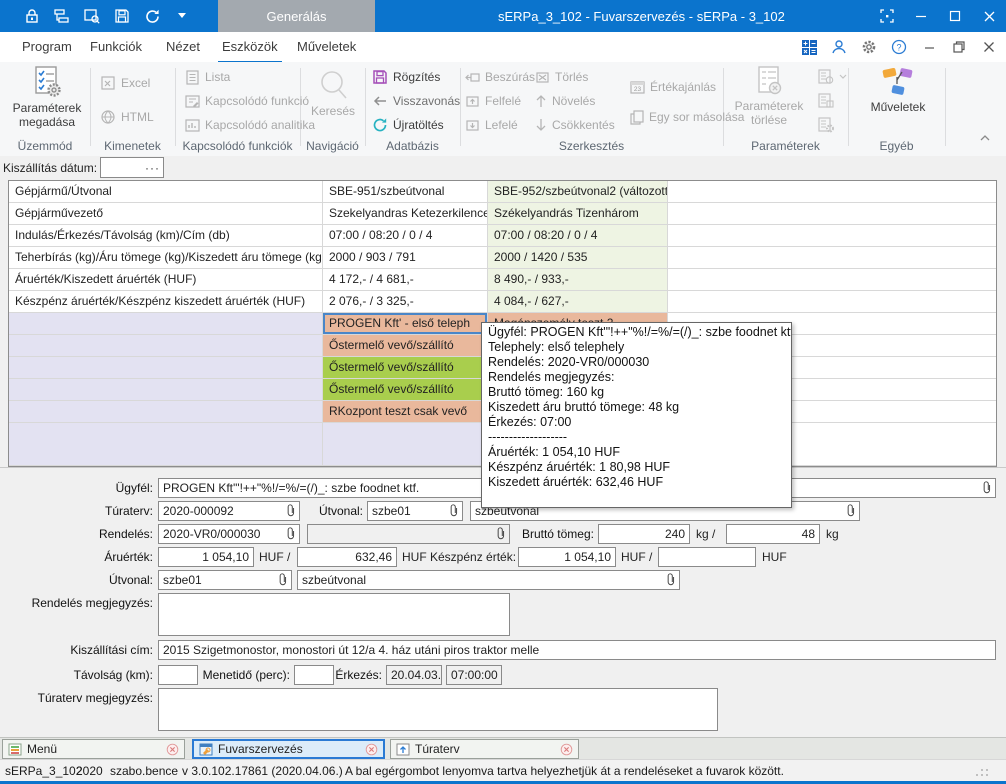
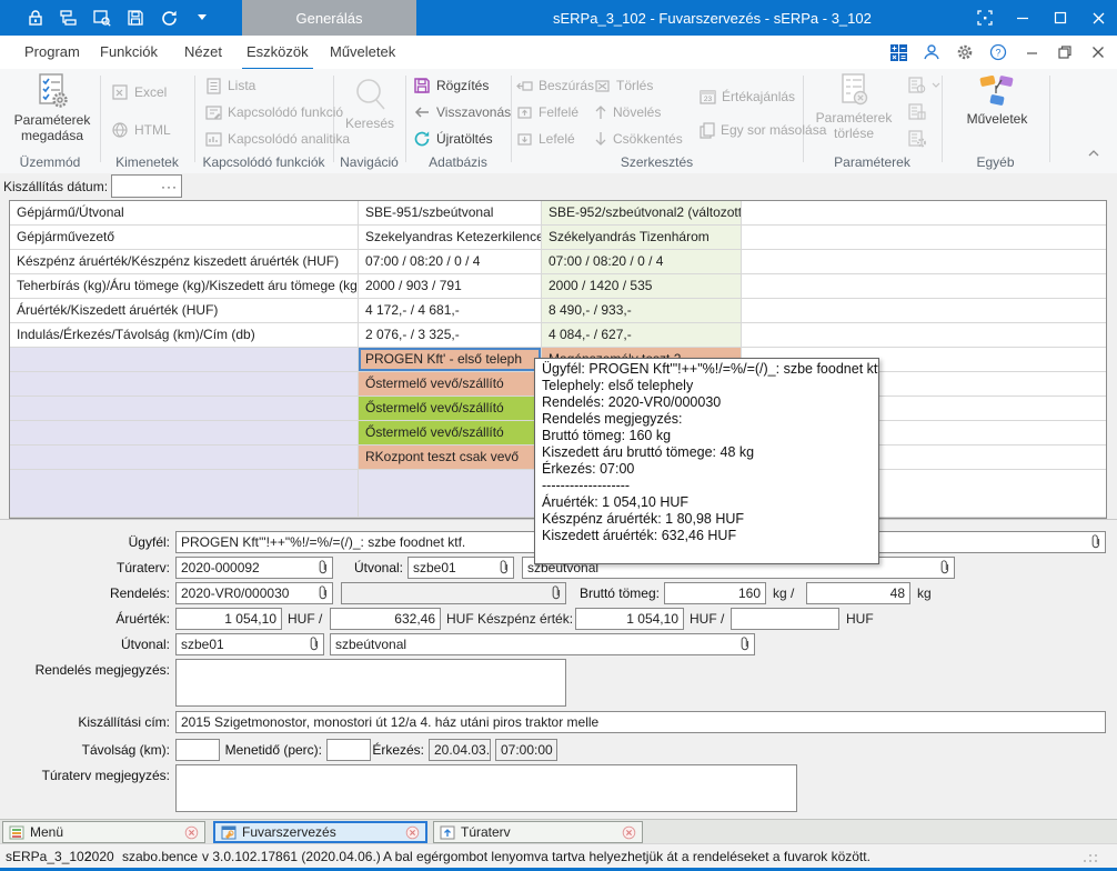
  Generálás
  sERPa_3_102 - Fuvarszervezés - sERPa - 3_102
  Program
  Funkciók
  Nézet
  Eszközök
  Műveletek
  ?
  Paraméterek megadása
  Üzemmód
  Excel
  HTML
  Kimenetek
  Lista
  Kapcsolódó funkció
  Kapcsolódó analitika
  Kapcsolódó funkciók
  Keresés
  Navigáció
  Rögzítés
  Visszavonás
  Újratöltés
  Adatbázis
  Beszúrás
  Felfelé
  Lefelé
  Törlés
  Növelés
  Csökkentés
  Értékajánlás
  Egy sor másolása
  Szerkesztés
  Paraméterek törlése
  Paraméterek
  Műveletek
  Egyéb
  Kiszállítás dátum:
  ···
  Gépjármű/Útvonal
  SBE-951/szbeútvonal
  SBE-952/szbeútvonal2 (változott
  Gépjárművezető
  Szekelyandras Ketezerkilence
  Székelyandrás Tizenhárom
- Indulás/Érkezés/Távolság (km)/Cím (db)
+ Készpénz áruérték/Készpénz kiszedett áruérték (HUF)
  07:00 / 08:20 / 0 / 4
  07:00 / 08:20 / 0 / 4
  Teherbírás (kg)/Áru tömege (kg)/Kiszedett áru tömege (kg
  2000 / 903 / 791
  2000 / 1420 / 535
  Áruérték/Kiszedett áruérték (HUF)
  4 172,- / 4 681,-
  8 490,- / 933,-
- Készpénz áruérték/Készpénz kiszedett áruérték (HUF)
+ Indulás/Érkezés/Távolság (km)/Cím (db)
  2 076,- / 3 325,-
  4 084,- / 627,-
  PROGEN Kft' - első teleph
  Őstermelő vevő/szállító
  Őstermelő vevő/szállító
  Őstermelő vevő/szállító
  RKozpont teszt csak vevő
  Ügyfél:
  PROGEN Kft'"!++"%!/=%/=(/)_: szbe foodnet ktf.
  Túraterv:
  2020-000092
  Útvonal:
  szbe01
  szbeútvonal
  Rendelés:
  2020-VR0/000030
  Bruttó tömeg:
- 240
+ 160
  kg /
  48
  kg
  Áruérték:
  1 054,10
  HUF /
  632,46
  HUF Készpénz érték:
  1 054,10
  HUF /
  HUF
  Útvonal:
  szbe01
  szbeútvonal
  Rendelés megjegyzés:
  Kiszállítási cím:
  2015 Szigetmonostor, monostori út 12/a 4. ház utáni piros traktor melle
  Távolság (km):
  Menetidő (perc):
  Érkezés:
  20.04.03.
  07:00:00
  Túraterv megjegyzés:
  Ügyfél: PROGEN Kft'"!++"%!/=%/=(/)_: szbe foodnet kt
  Telephely: első telephely
  Rendelés: 2020-VR0/000030
  Rendelés megjegyzés:
  Bruttó tömeg: 160 kg
  Kiszedett áru bruttó tömege: 48 kg
  Érkezés: 07:00
  -------------------
  Áruérték: 1 054,10 HUF
  Készpénz áruérték: 1 80,98 HUF
  Kiszedett áruérték: 632,46 HUF
  Menü
  Fuvarszervezés
  Túraterv
  sERPa_3_102
  2020
  szabo.bence
  v 3.0.102.17861 (2020.04.06.)
  A bal egérgombot lenyomva tartva helyezhetjük át a rendeléseket a fuvarok között.
